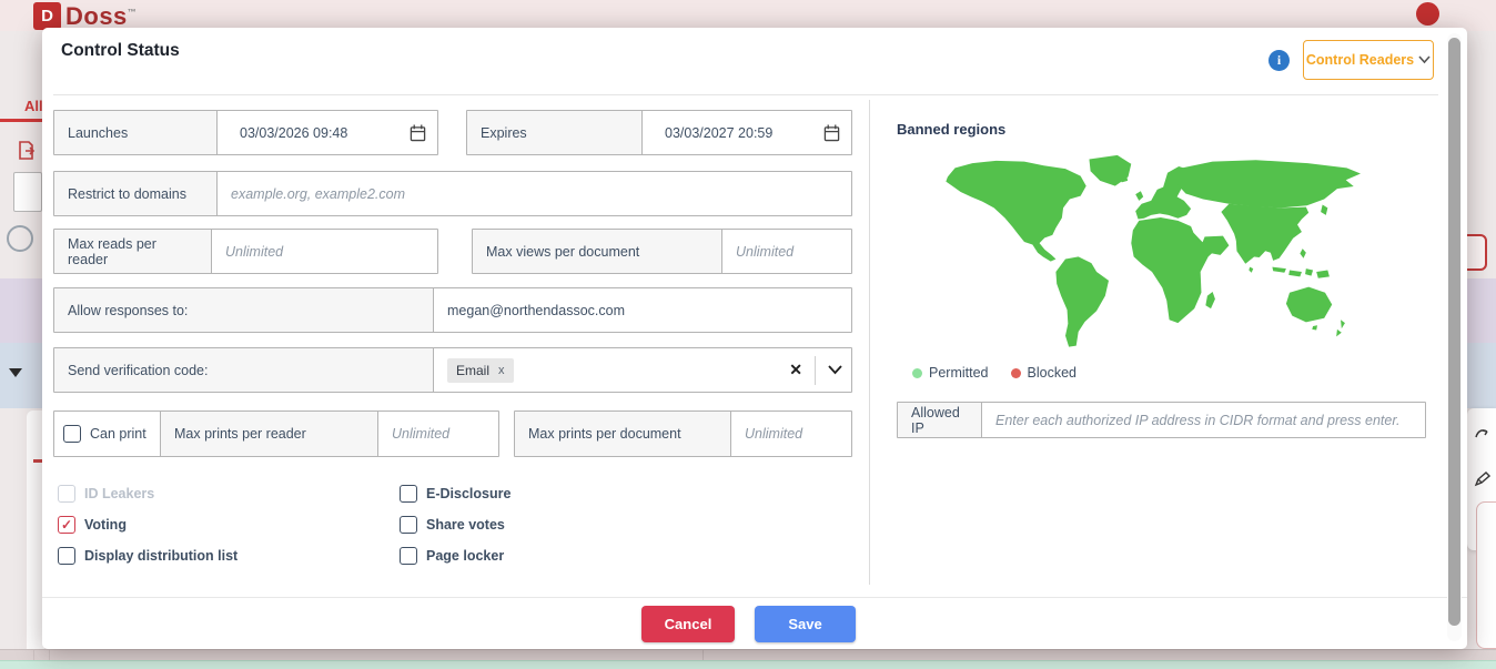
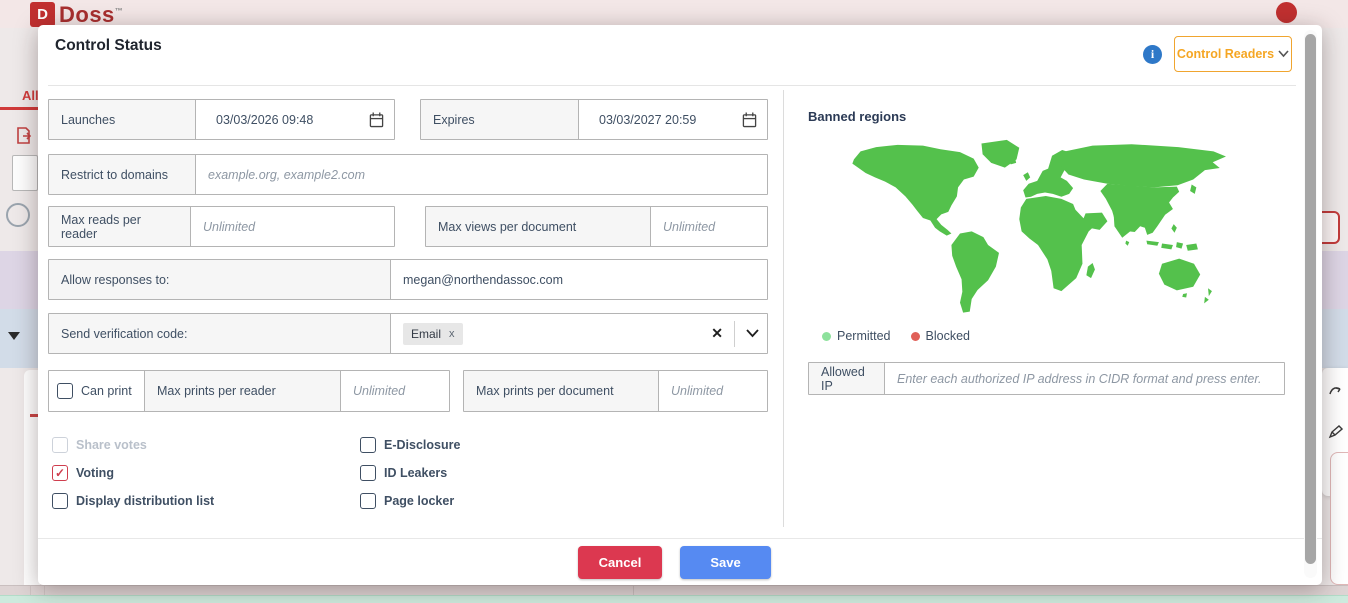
  D
  Doss™
  All
  Control Status
  i
  Control Readers
  Launches
  03/03/2026 09:48
  Expires
  03/03/2027 20:59
  Restrict to domains
  example.org, example2.com
  Max reads per reader
  Unlimited
  Max views per document
  Unlimited
  Allow responses to:
  megan@northendassoc.com
  Send verification code:
  Email
  x
  ✕
  Can print
  Max prints per reader
  Unlimited
  Max prints per document
  Unlimited
- ID Leakers
+ Share votes
  Voting
  Display distribution list
  E-Disclosure
- Share votes
+ ID Leakers
  Page locker
  Banned regions
  Permitted
  Blocked
  Allowed IP
  Enter each authorized IP address in CIDR format and press enter.
  Cancel
  Save
